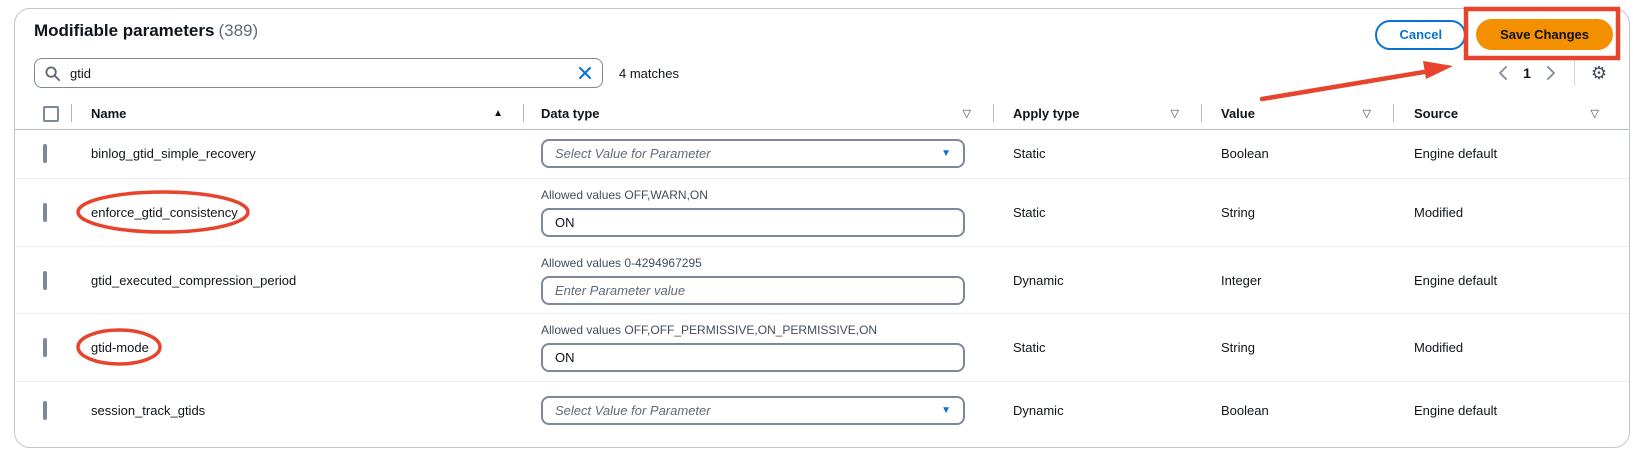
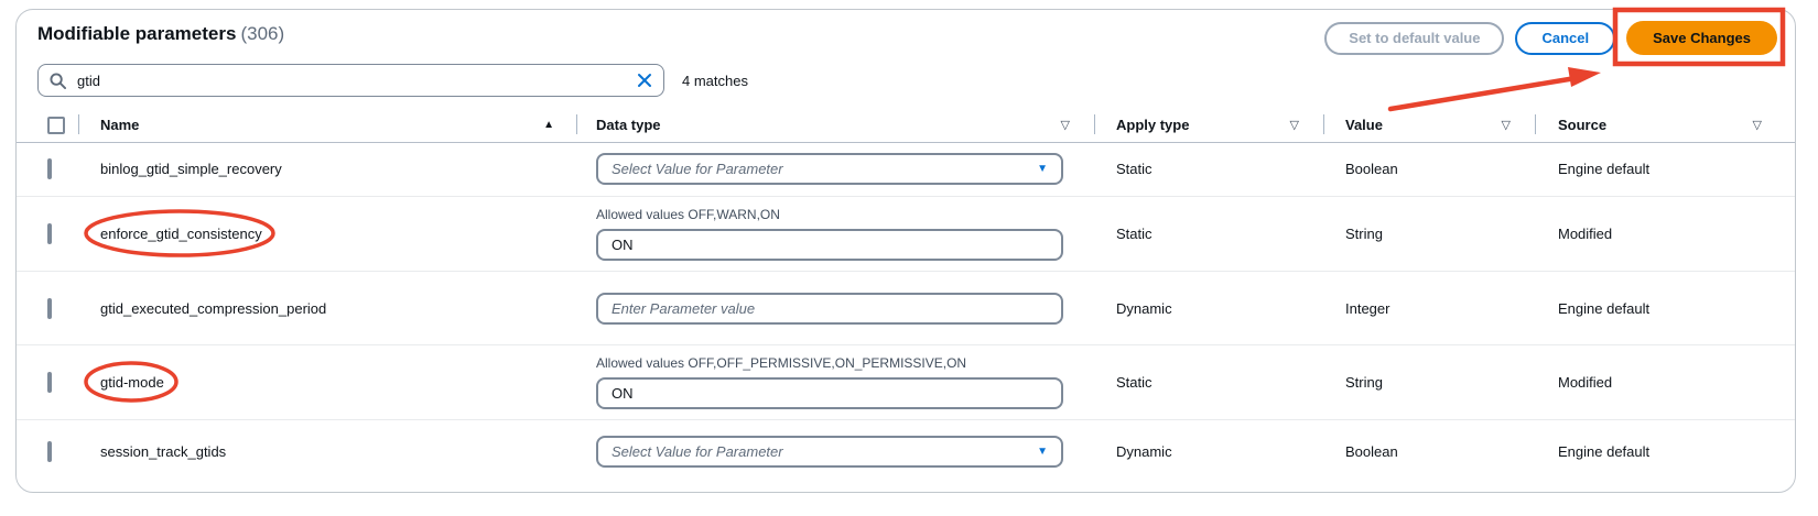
- Modifiable parameters (389)
+ Modifiable parameters (306)
+ Set to default value
  Cancel
  Save Changes
  gtid
  4 matches
- 1
- ⚙
  Name
  ▲
  Data type
  ▽
  Apply type
  ▽
  Value
  ▽
  Source
  ▽
  binlog_gtid_simple_recovery
  Select Value for Parameter
  ▼
  Static
  Boolean
  Engine default
  enforce_gtid_consistency
  Allowed values OFF,WARN,ON
  ON
  Static
  String
  Modified
  gtid_executed_compression_period
- Allowed values 0-4294967295
  Enter Parameter value
  Dynamic
  Integer
  Engine default
  gtid-mode
  Allowed values OFF,OFF_PERMISSIVE,ON_PERMISSIVE,ON
  ON
  Static
  String
  Modified
  session_track_gtids
  Select Value for Parameter
  ▼
  Dynamic
  Boolean
  Engine default
